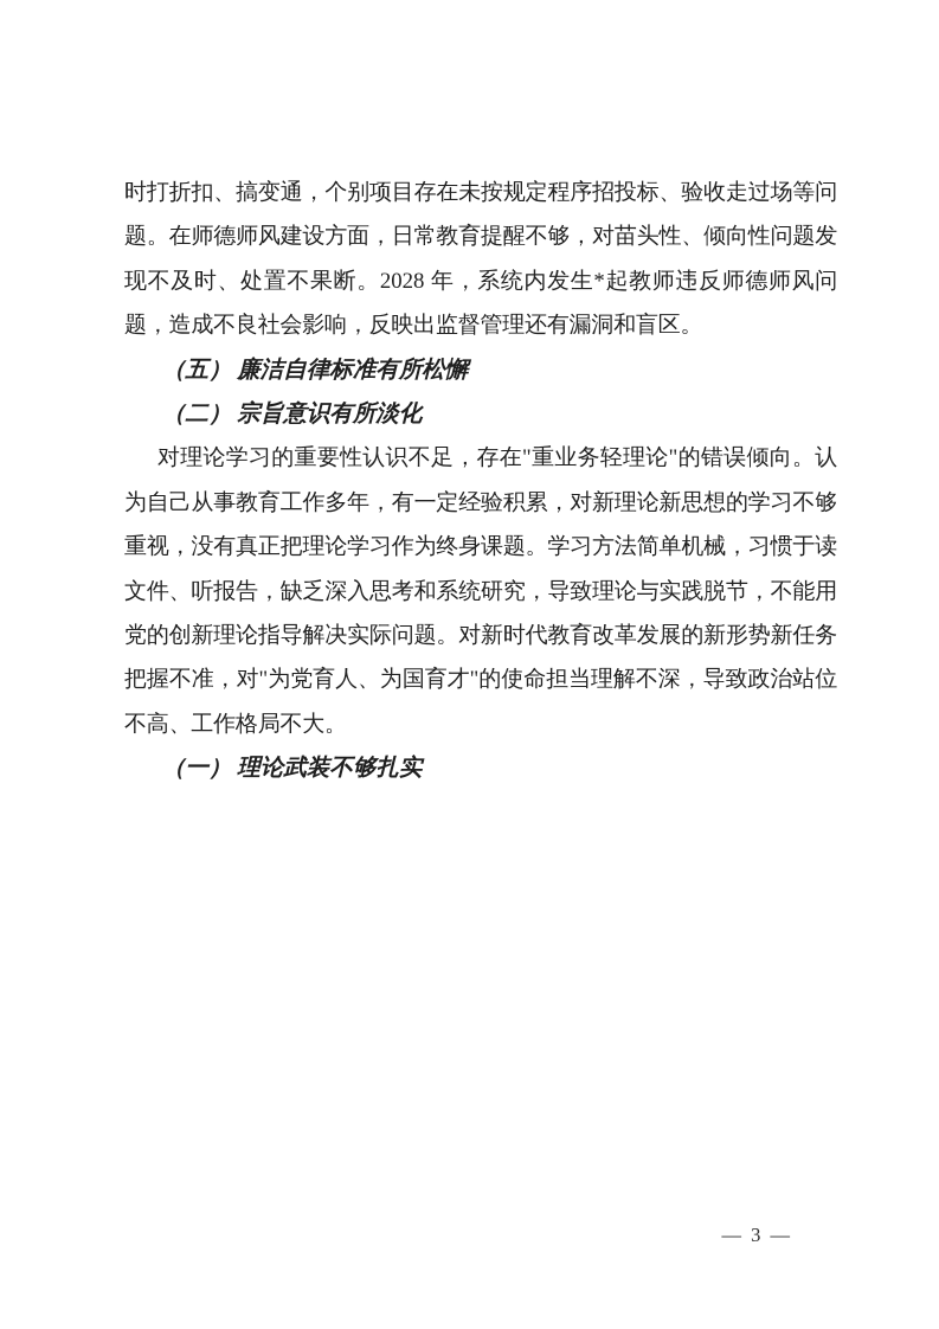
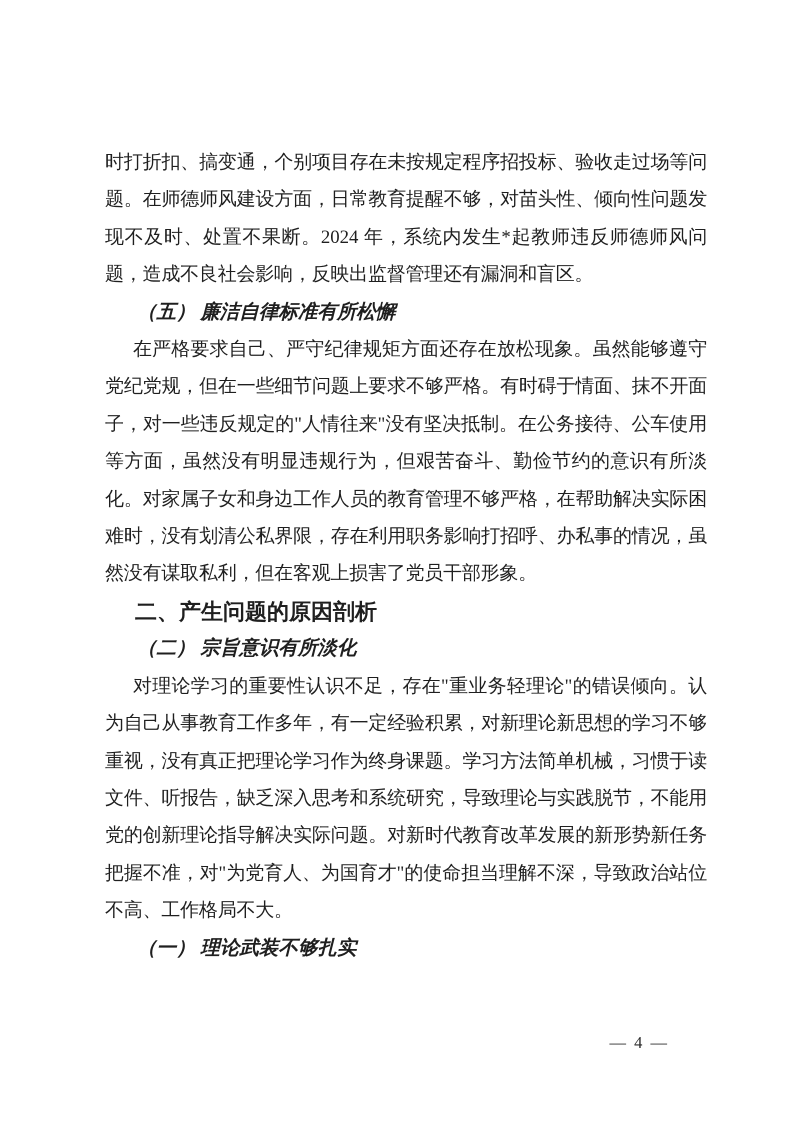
- 时打折扣、搞变通，个别项目存在未按规定程序招投标、验收走过场等问题。在师德师风建设方面，日常教育提醒不够，对苗头性、倾向性问题发现不及时、处置不果断。2028 年，系统内发生*起教师违反师德师风问题，造成不良社会影响，反映出监督管理还有漏洞和盲区。
+ 时打折扣、搞变通，个别项目存在未按规定程序招投标、验收走过场等问题。在师德师风建设方面，日常教育提醒不够，对苗头性、倾向性问题发现不及时、处置不果断。2024 年，系统内发生*起教师违反师德师风问题，造成不良社会影响，反映出监督管理还有漏洞和盲区。
  （五） 廉洁自律标准有所松懈
+ 在严格要求自己、严守纪律规矩方面还存在放松现象。虽然能够遵守党纪党规，但在一些细节问题上要求不够严格。有时碍于情面、抹不开面子，对一些违反规定的"人情往来"没有坚决抵制。在公务接待、公车使用等方面，虽然没有明显违规行为，但艰苦奋斗、勤俭节约的意识有所淡化。对家属子女和身边工作人员的教育管理不够严格，在帮助解决实际困难时，没有划清公私界限，存在利用职务影响打招呼、办私事的情况，虽然没有谋取私利，但在客观上损害了党员干部形象。
+ 二、产生问题的原因剖析
  （二） 宗旨意识有所淡化
  对理论学习的重要性认识不足，存在"重业务轻理论"的错误倾向。认为自己从事教育工作多年，有一定经验积累，对新理论新思想的学习不够重视，没有真正把理论学习作为终身课题。学习方法简单机械，习惯于读文件、听报告，缺乏深入思考和系统研究，导致理论与实践脱节，不能用党的创新理论指导解决实际问题。对新时代教育改革发展的新形势新任务把握不准，对"为党育人、为国育才"的使命担当理解不深，导致政治站位不高、工作格局不大。
  （一） 理论武装不够扎实
- — 3 —
+ — 4 —
